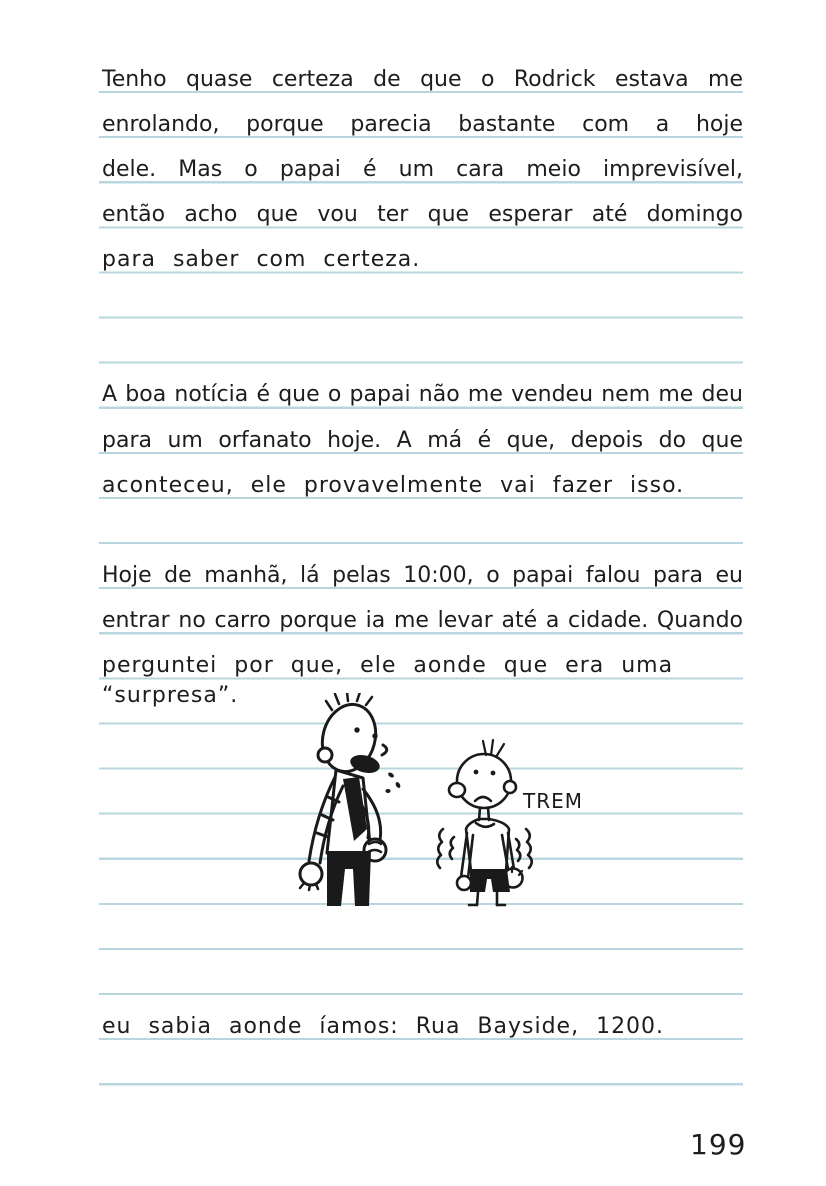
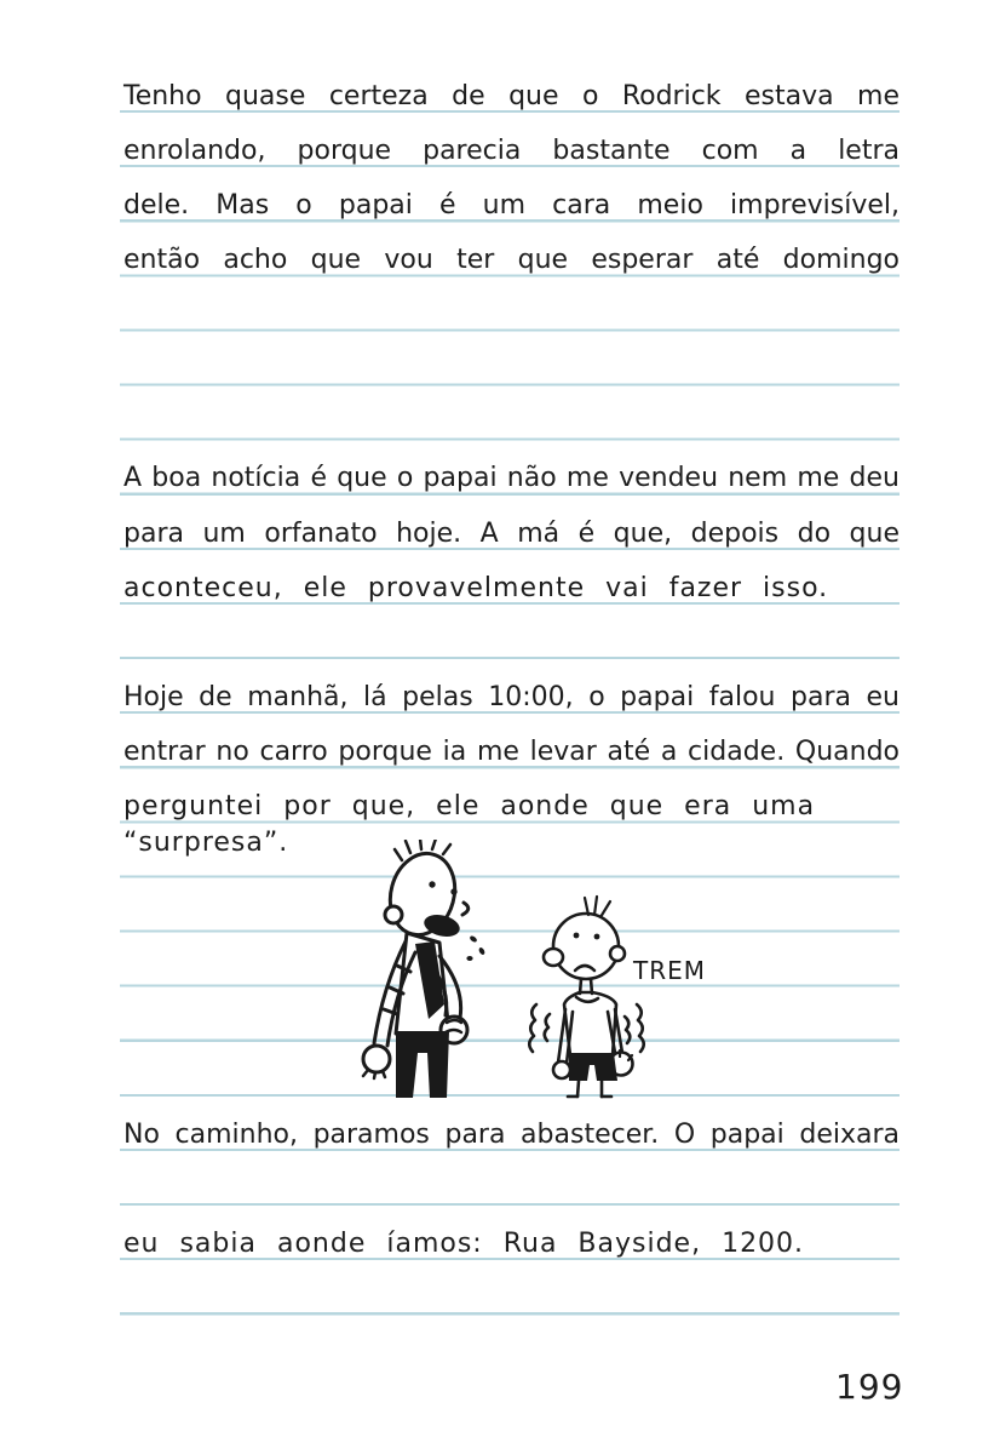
  Tenho quase certeza de que o Rodrick estava me
- enrolando, porque parecia bastante com a hoje
+ enrolando, porque parecia bastante com a letra
  dele. Mas o papai é um cara meio imprevisível,
  então acho que vou ter que esperar até domingo
- para saber com certeza.
  A boa notícia é que o papai não me vendeu nem me deu
  para um orfanato hoje. A má é que, depois do que
  aconteceu, ele provavelmente vai fazer isso.
  Hoje de manhã, lá pelas 10:00, o papai falou para eu
  entrar no carro porque ia me levar até a cidade. Quando
  perguntei por que, ele aonde que era uma “surpresa”.
  TREM
+ No caminho, paramos para abastecer. O papai deixara
  eu sabia aonde íamos: Rua Bayside, 1200.
  199
